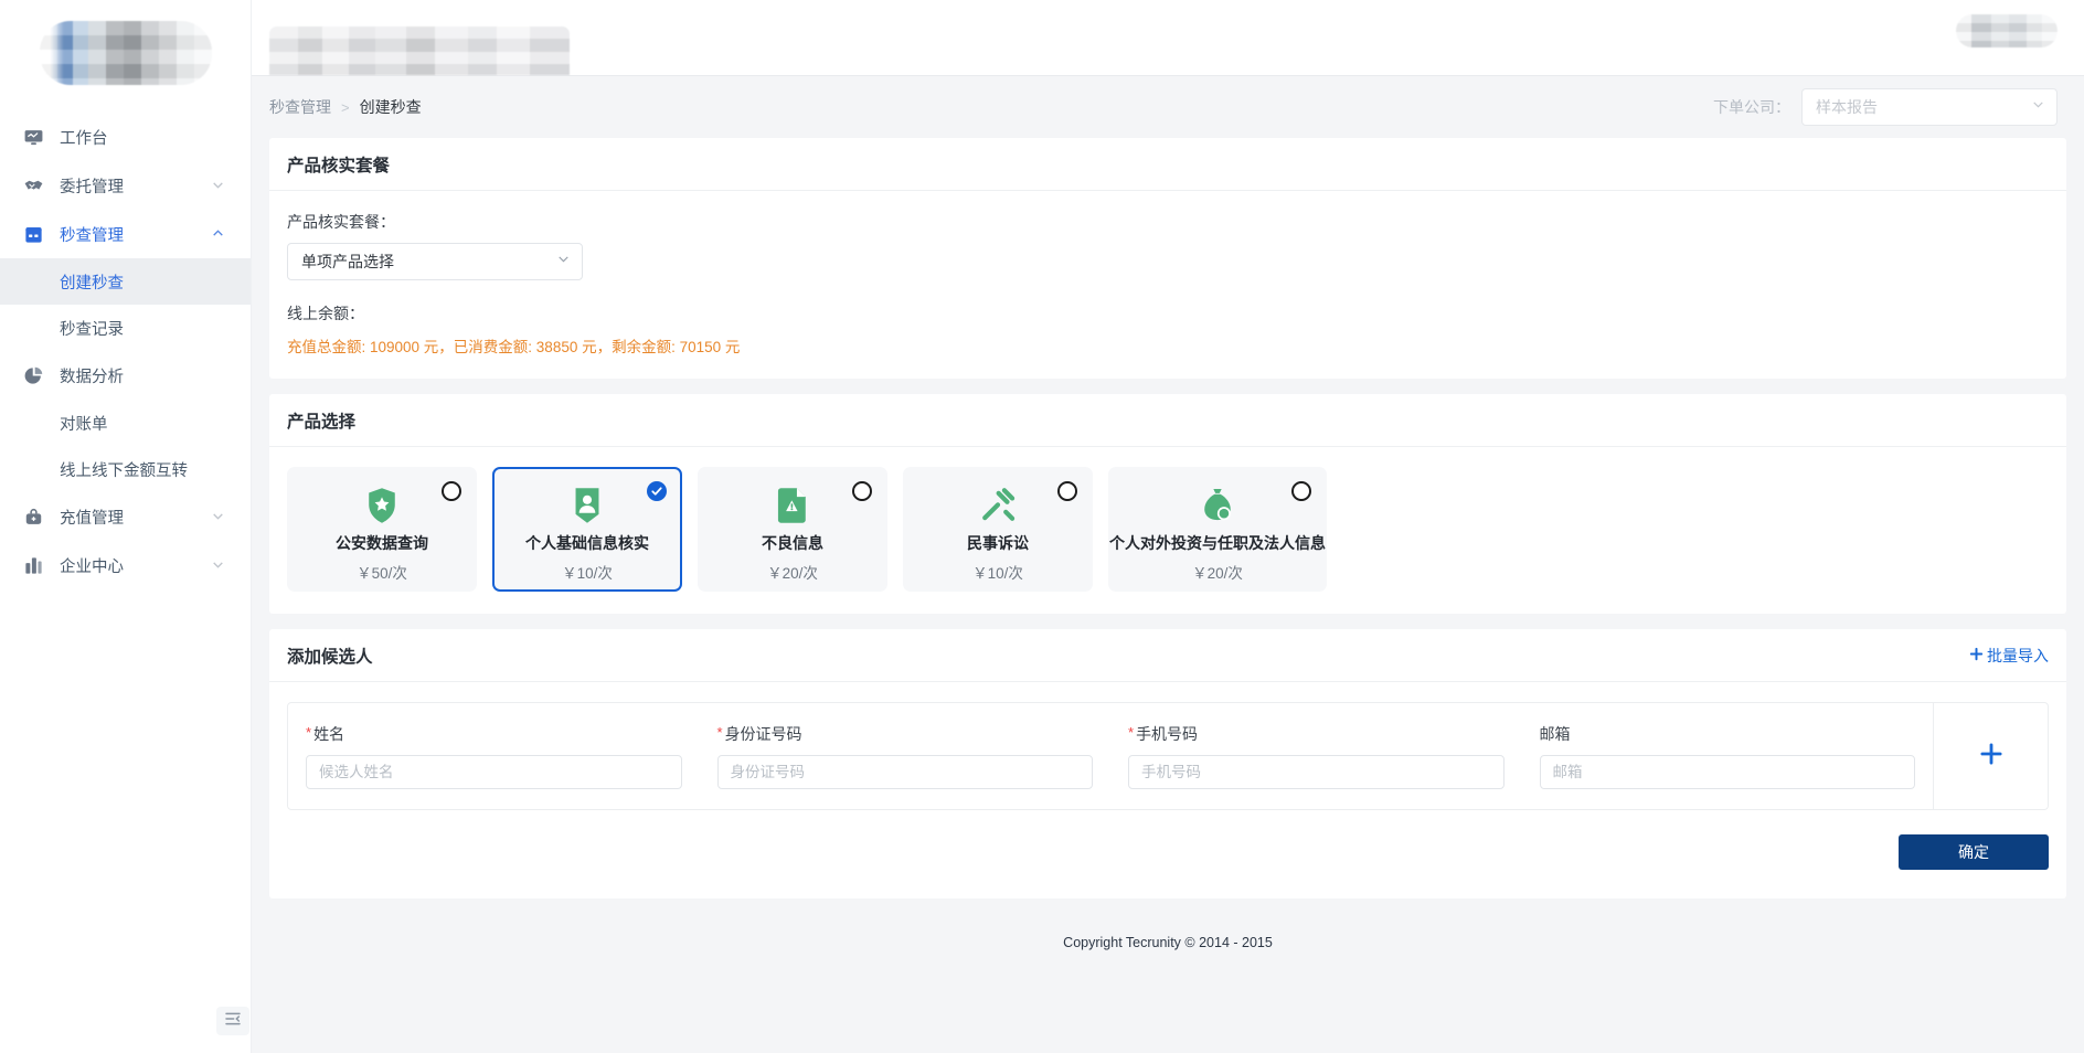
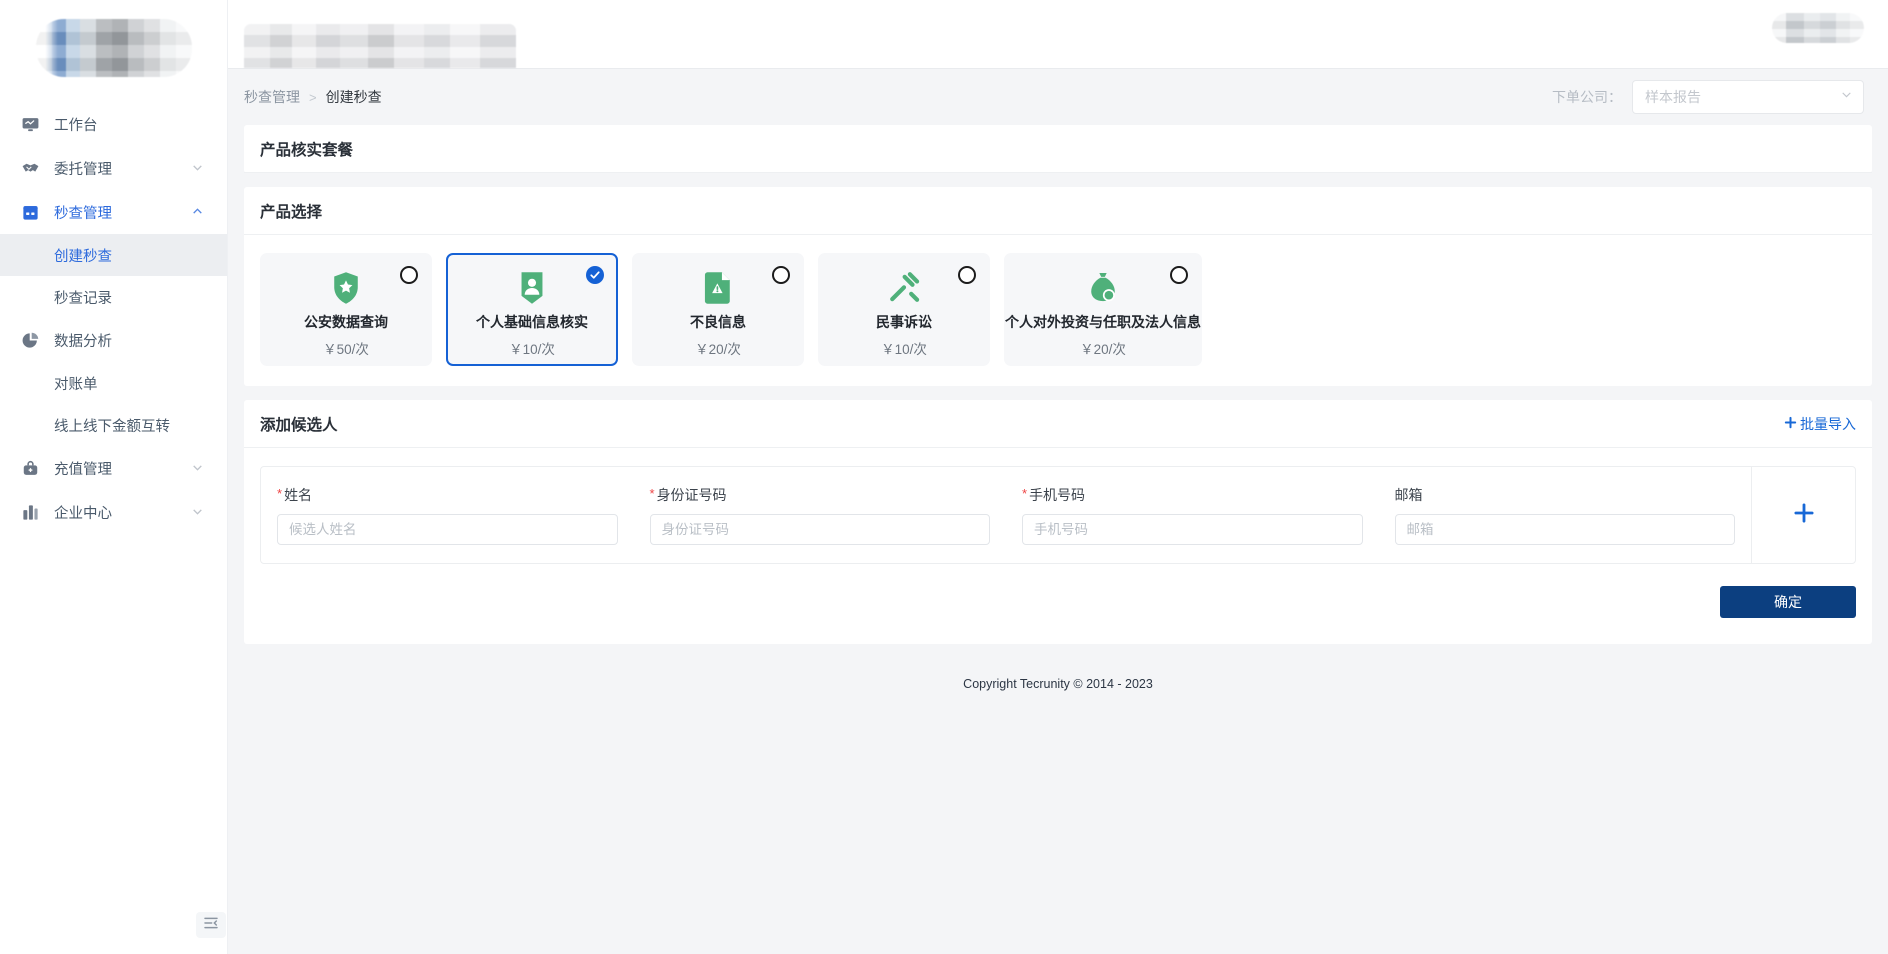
  工作台
  委托管理
  秒查管理
  创建秒查
  秒查记录
  数据分析
  对账单
  线上线下金额互转
  充值管理
  企业中心
  秒查管理
  >
  创建秒查
  下单公司：
  样本报告
  产品核实套餐
- 产品核实套餐：
- 单项产品选择
- 线上余额：
- 充值总金额: 109000 元，已消费金额: 38850 元，剩余金额: 70150 元
  产品选择
  公安数据查询
  ￥50/次
  个人基础信息核实
  ￥10/次
  不良信息
  ￥20/次
  民事诉讼
  ￥10/次
  个人对外投资与任职及法人信息
  ￥20/次
  添加候选人
  批量导入
  *
  姓名
  候选人姓名
  *
  身份证号码
  身份证号码
  *
  手机号码
  手机号码
  邮箱
  邮箱
  确定
- Copyright Tecrunity © 2014 - 2015
+ Copyright Tecrunity © 2014 - 2023
